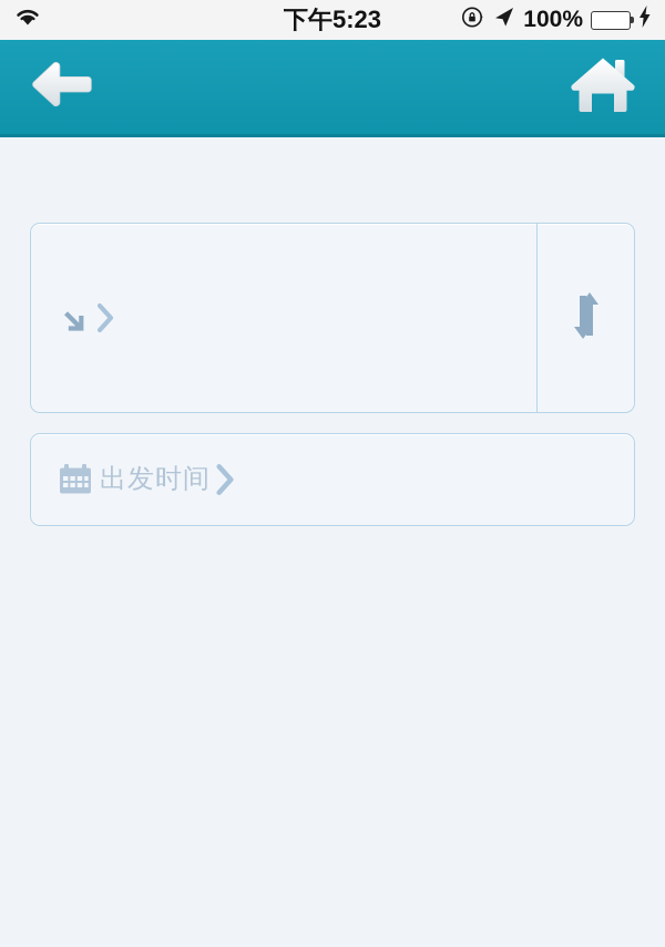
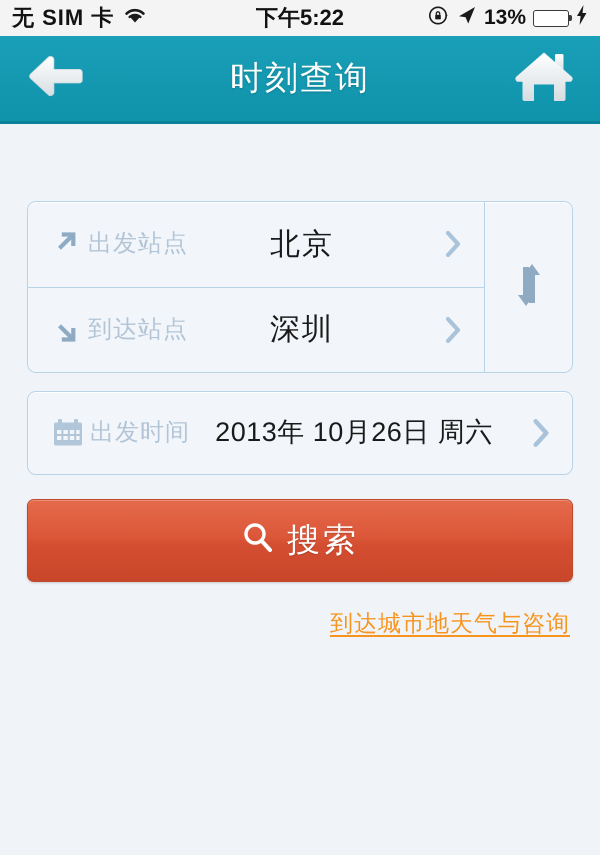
+ 无 SIM 卡
- 下午5:23
+ 下午5:22
- 100%
+ 13%
+ 时刻查询
+ 出发站点
+ 北京
+ 到达站点
+ 深圳
  出发时间
+ 2013年 10月26日 周六
+ 搜索
+ 到达城市地天气与咨询
